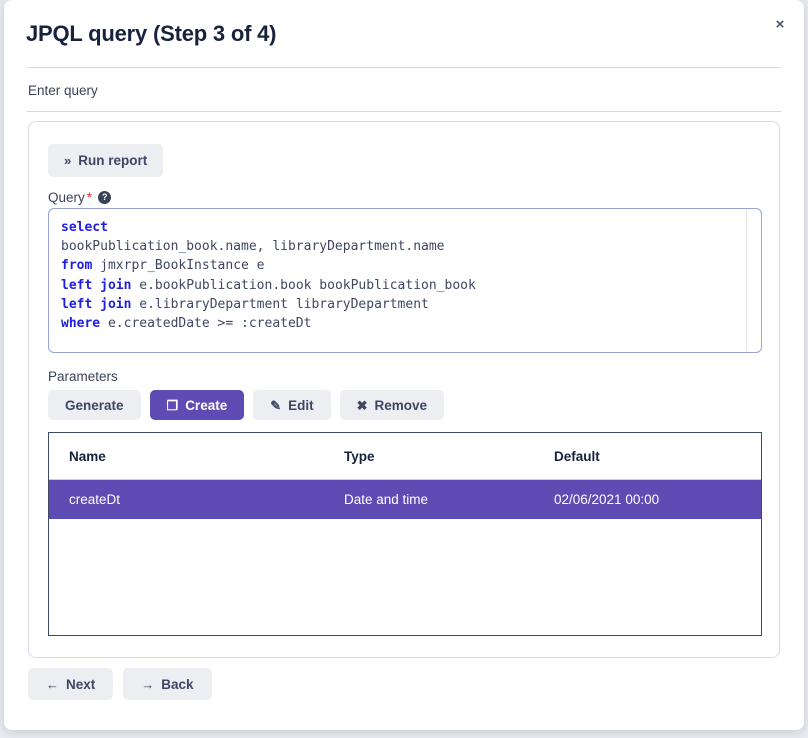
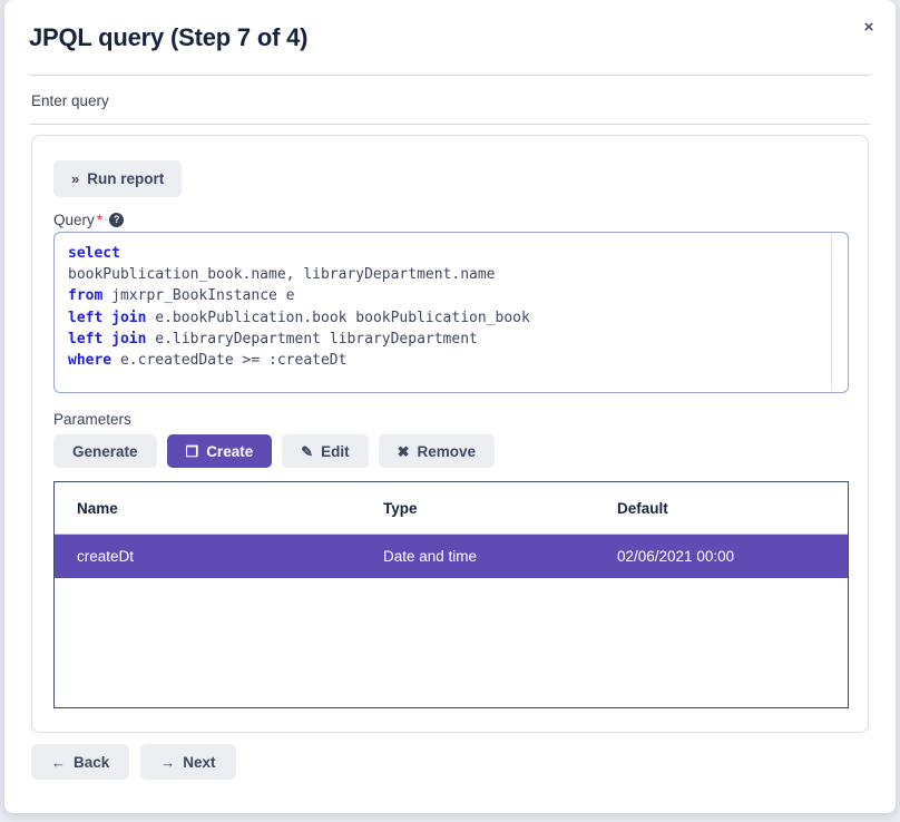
- JPQL query (Step 3 of 4)
+ JPQL query (Step 7 of 4)
  ×
  Enter query
  »
  Run report
  Query
  *
  ?
  select bookPublication_book.name, libraryDepartment.name from jmxrpr_BookInstance e left join e.bookPublication.book bookPublication_book left join e.libraryDepartment libraryDepartment where e.createdDate >= :createDt
  Parameters
  Generate
  ❐
  Create
  ✎
  Edit
  ✖
  Remove
  Name	Type	Default
  createDt	Date and time	02/06/2021 00:00
  ←
- Next
+ Back
  →
- Back
+ Next
